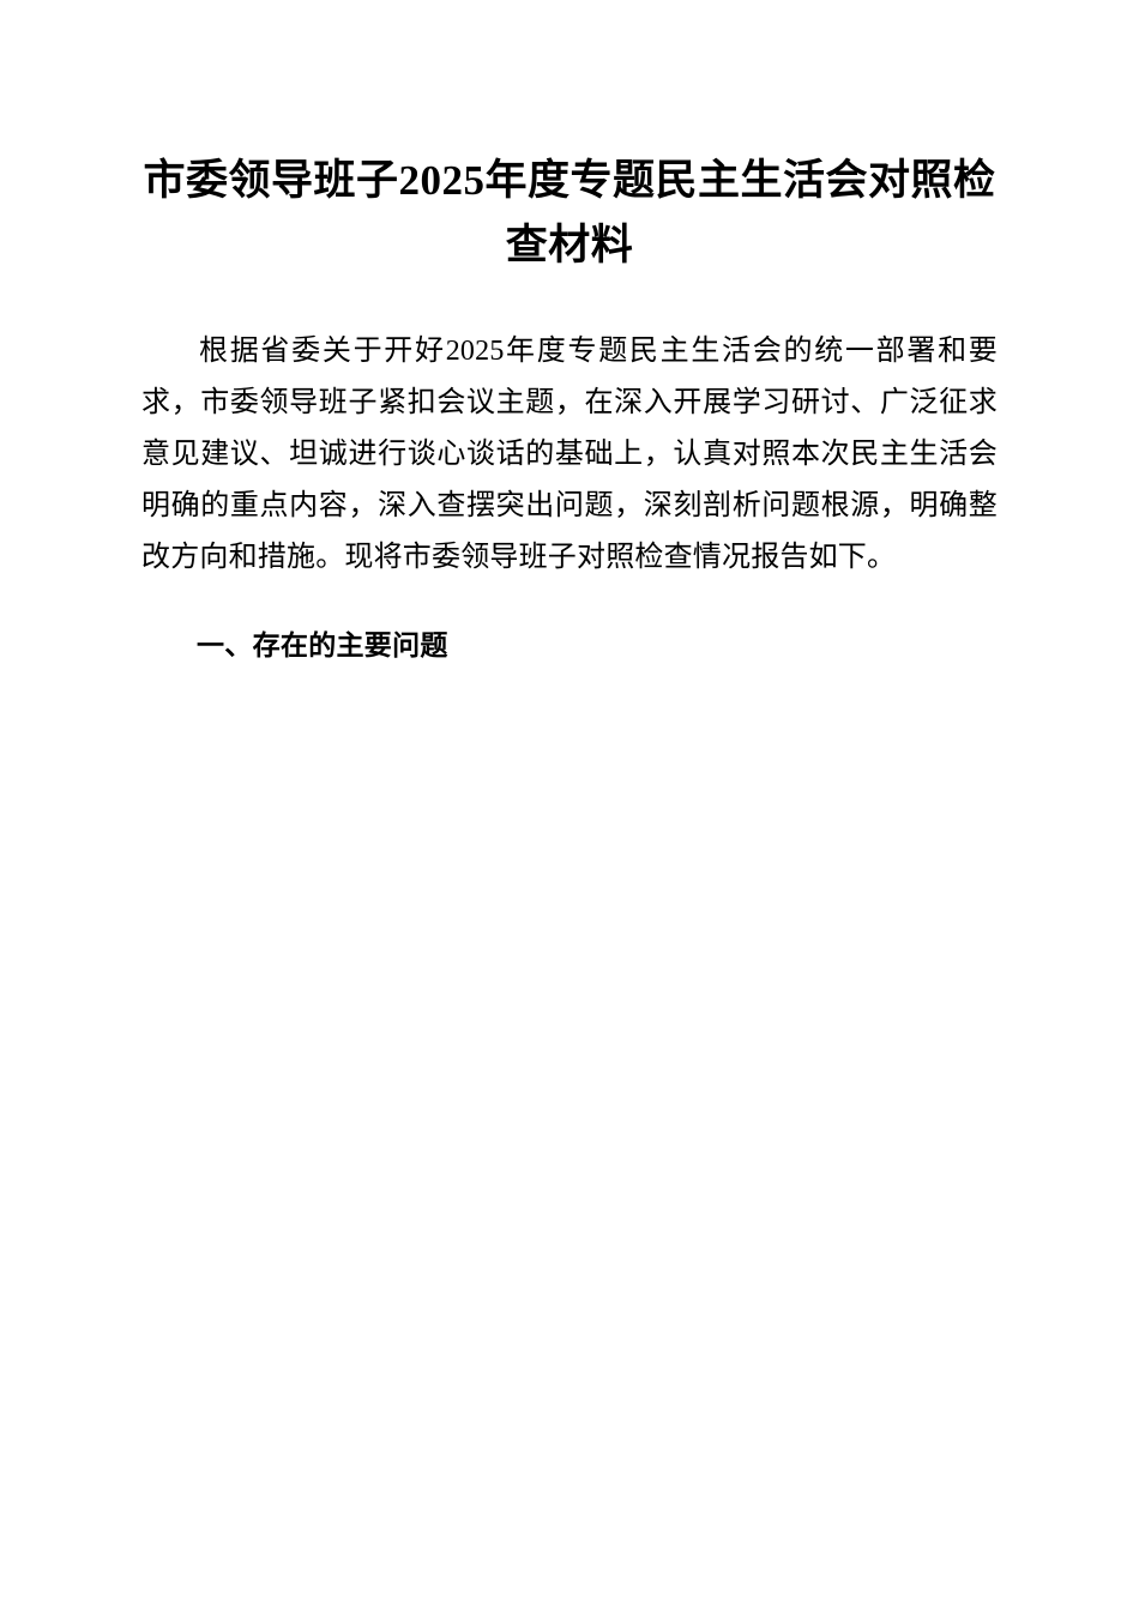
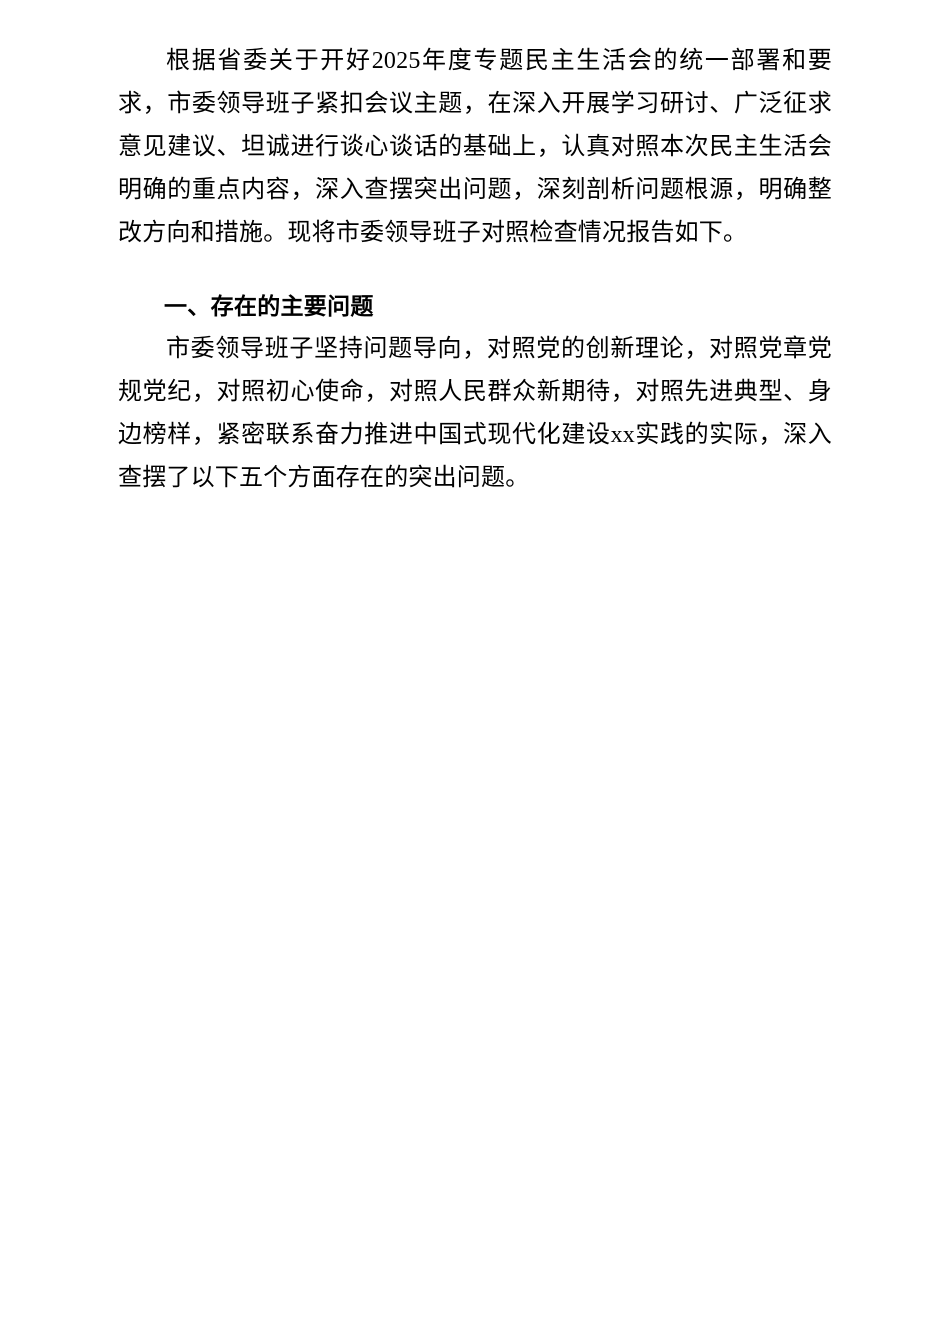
- 市委领导班子2025年度专题民主生活会对照检查材料
  根据省委关于开好2025年度专题民主生活会的统一部署和要求，市委领导班子紧扣会议主题，在深入开展学习研讨、广泛征求意见建议、坦诚进行谈心谈话的基础上，认真对照本次民主生活会明确的重点内容，深入查摆突出问题，深刻剖析问题根源，明确整改方向和措施。现将市委领导班子对照检查情况报告如下。
  一、存在的主要问题
+ 市委领导班子坚持问题导向，对照党的创新理论，对照党章党规党纪，对照初心使命，对照人民群众新期待，对照先进典型、身边榜样，紧密联系奋力推进中国式现代化建设xx实践的实际，深入查摆了以下五个方面存在的突出问题。
